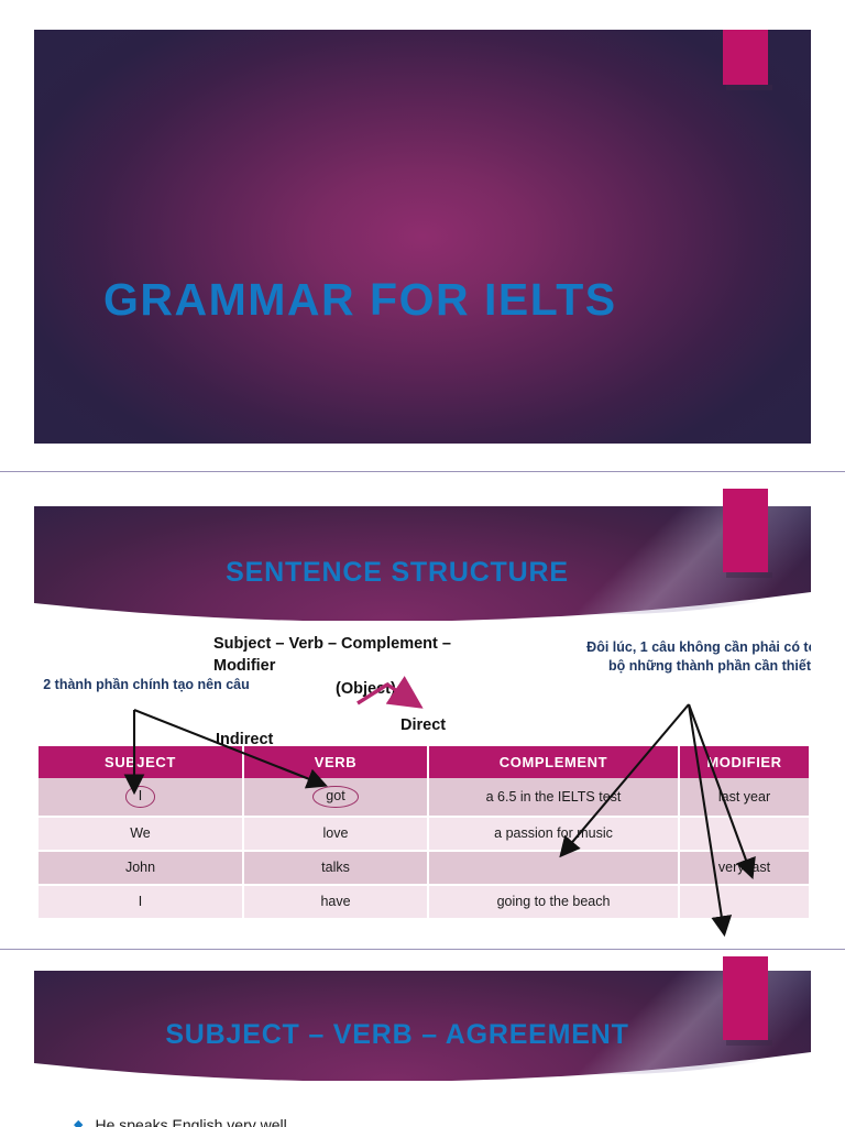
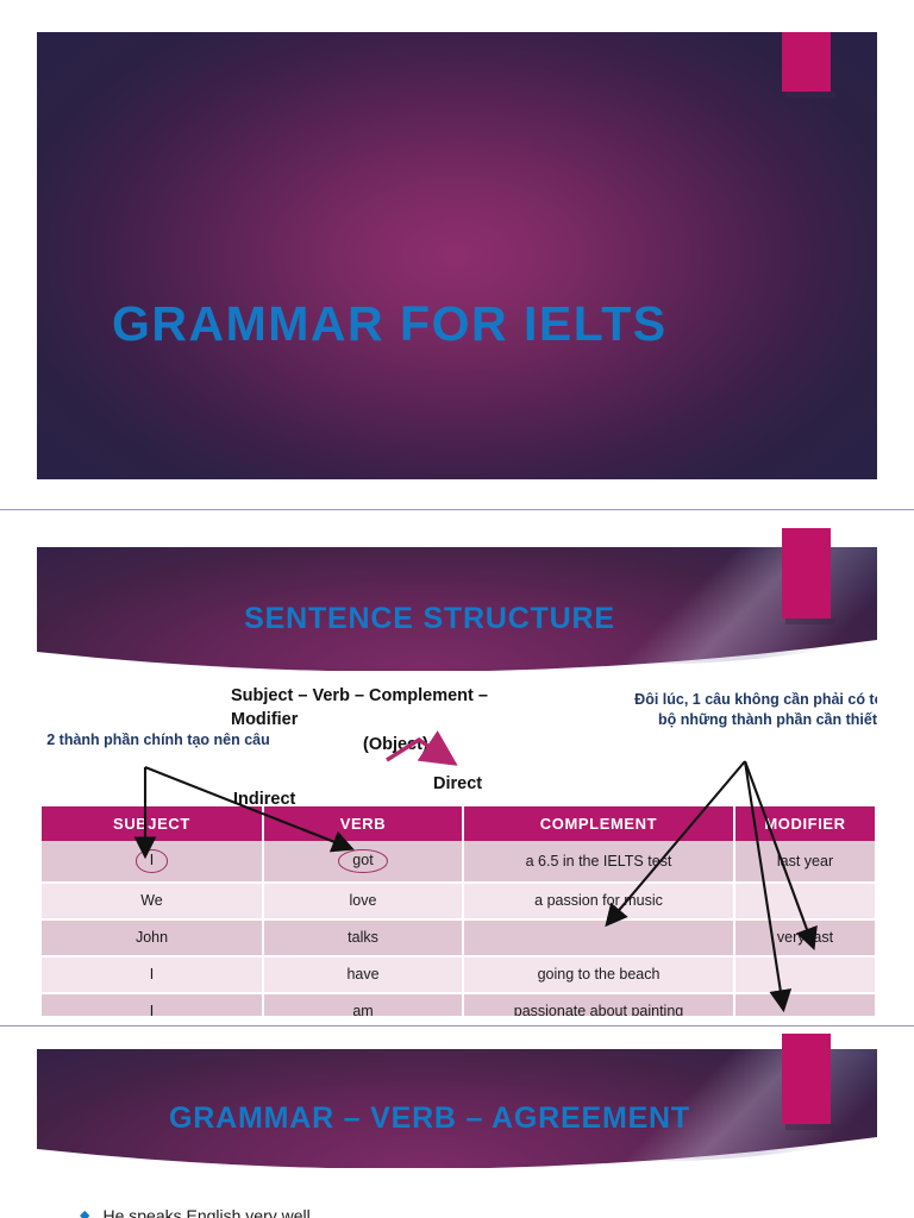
  GRAMMAR FOR IELTS
  SENTENCE STRUCTURE
  Subject – Verb – Complement – Modifier
  (Objet
  Direct
  Indirect
  2 thành phần chính tạo nên câu
  Đôi lúc, 1 câu không cần phải có t bộ những thành phần cần thiết
  SUBJECT	VERB	COMPLEMENT	MODIFIER
  I	got	a 6.5 in the IELTS test	last year
  We	love	a passion for music
  John	talks		very fast
  I	have	going to the beach
+ I	am	passionate about painting
- SUBJECT – VERB – AGREEMENT
+ GRAMMAR – VERB – AGREEMENT
  ◆
  He speaks English very well
